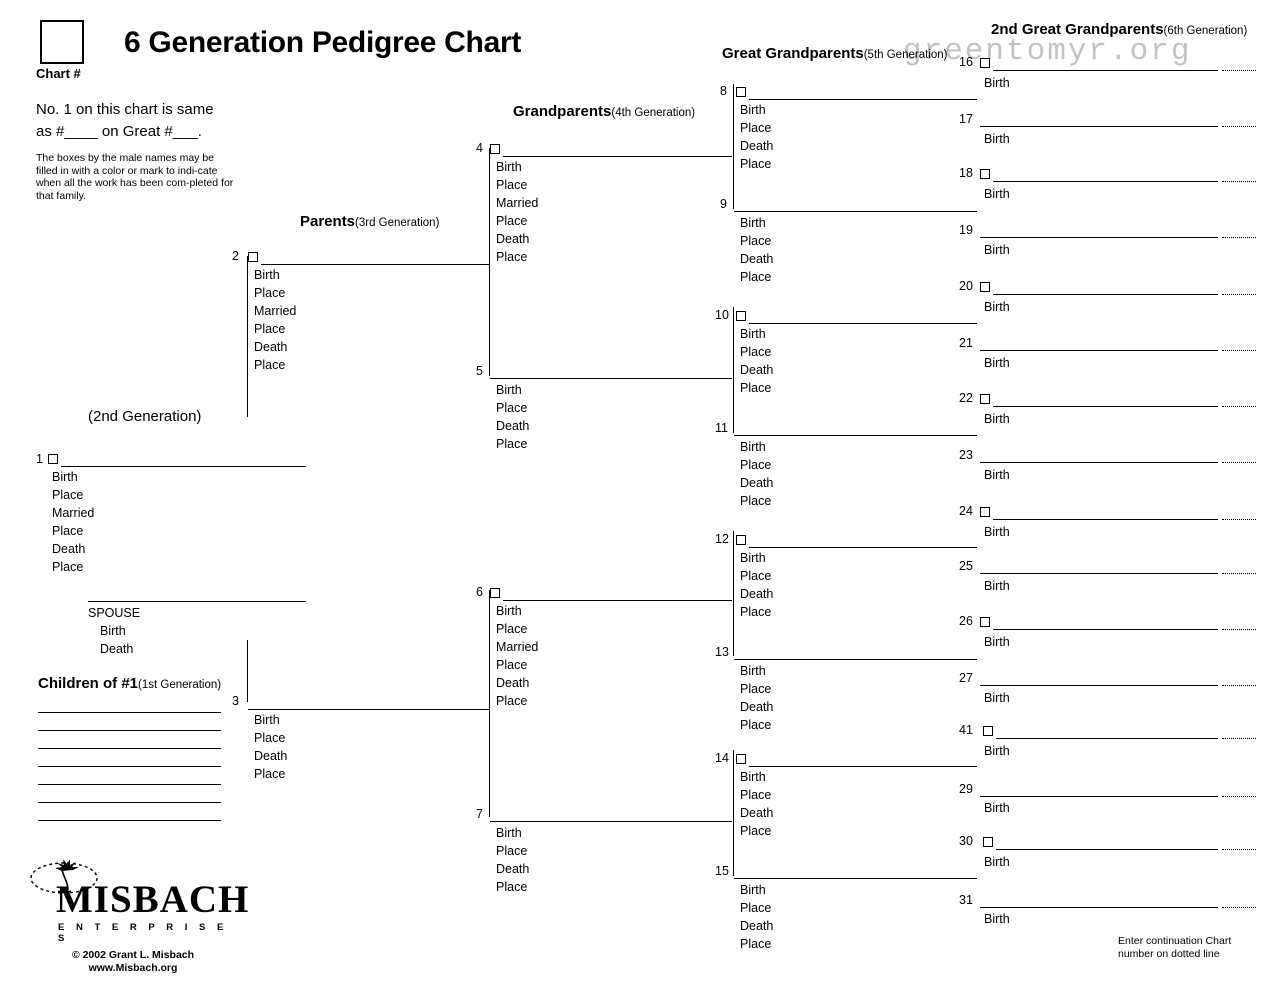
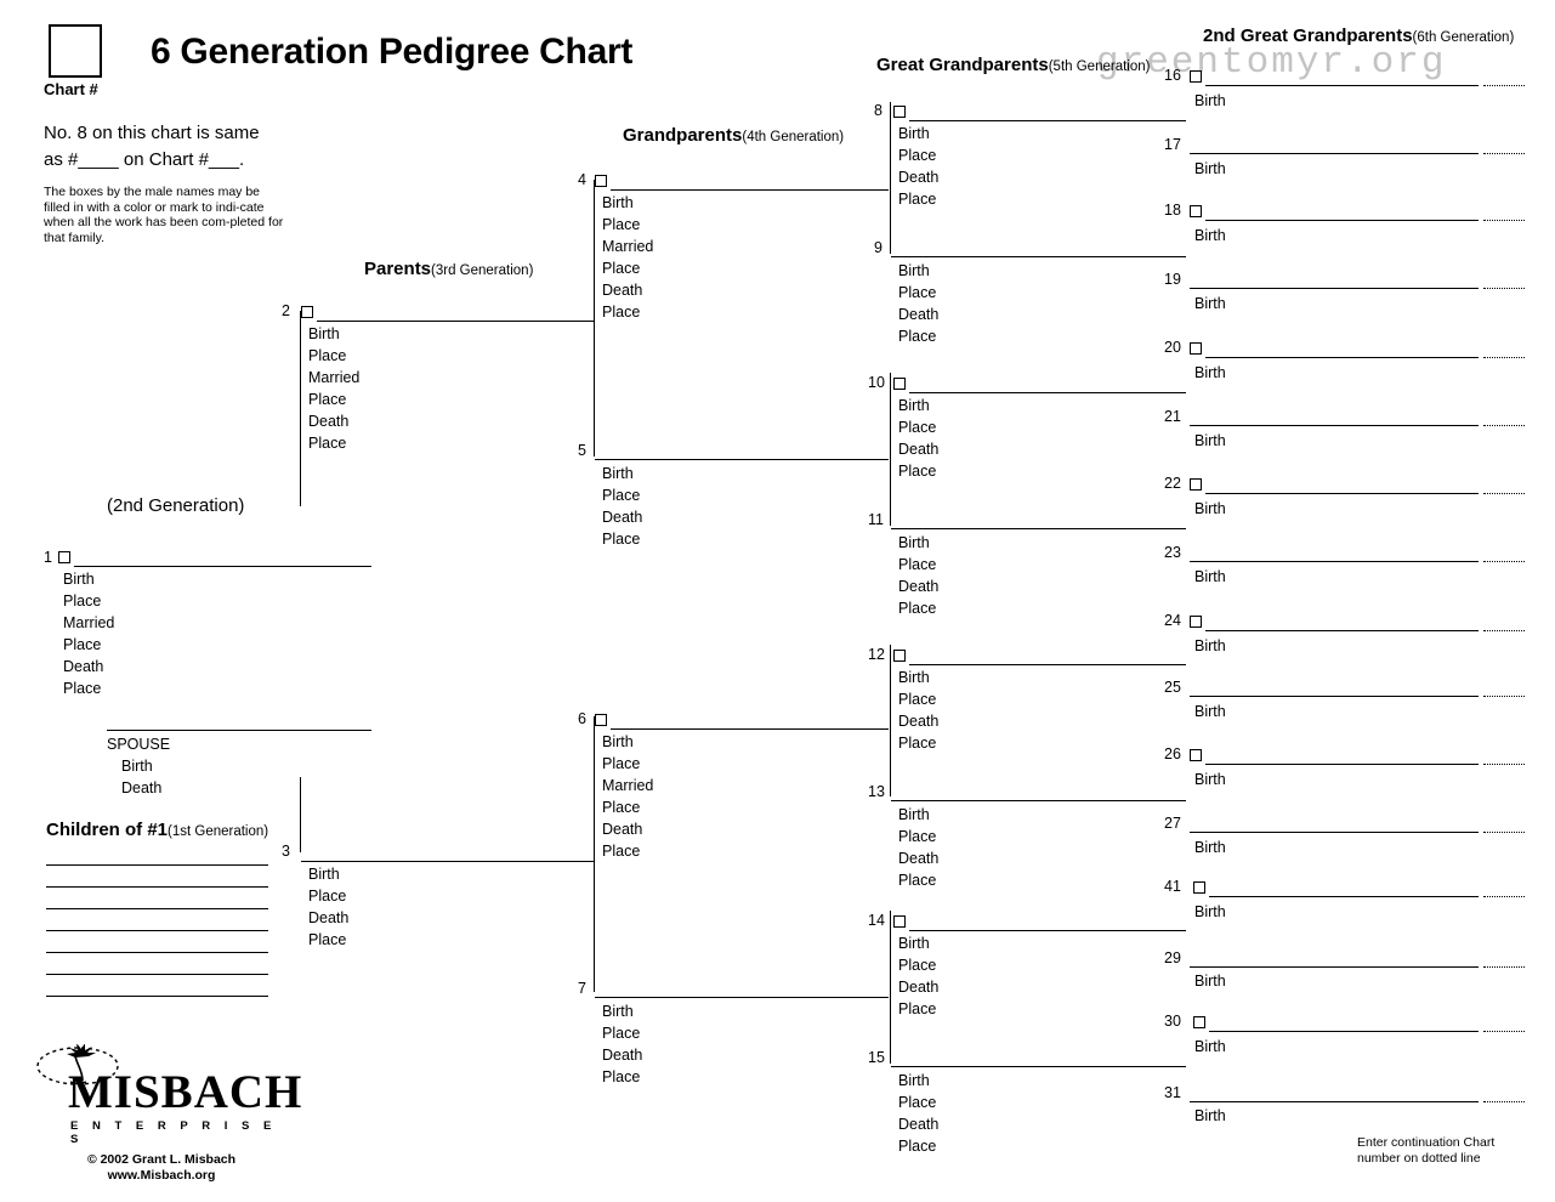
  greentomyr.org
  Chart #
  6 Generation Pedigree Chart
- No. 1 on this chart is same
+ No. 8 on this chart is same
- as #____ on Great #___.
+ as #____ on Chart #___.
  The boxes by the male names may be filled in with a color or mark to indi-cate when all the work has been com-pleted for that family.
  Parents(3rd Generation)
  Grandparents(4th Generation)
  Great Grandparents(5th Generation)
  2nd Great Grandparents(6th Generation)
  (2nd Generation)
  Children of #1(1st Generation)
  1
  Birth
  Place
  Married
  Place
  Death
  Place
  SPOUSE
  Birth
  Death
  2
  Birth
  Place
  Married
  Place
  Death
  Place
  3
  Birth
  Place
  Death
  Place
  4
  Birth
  Place
  Married
  Place
  Death
  Place
  5
  Birth
  Place
  Death
  Place
  6
  Birth
  Place
  Married
  Place
  Death
  Place
  7
  Birth
  Place
  Death
  Place
  8
  Birth
  Place
  Death
  Place
  9
  Birth
  Place
  Death
  Place
  10
  Birth
  Place
  Death
  Place
  11
  Birth
  Place
  Death
  Place
  12
  Birth
  Place
  Death
  Place
  13
  Birth
  Place
  Death
  Place
  14
  Birth
  Place
  Death
  Place
  15
  Birth
  Place
  Death
  Place
  16
  Birth
  17
  Birth
  18
  Birth
  19
  Birth
  20
  Birth
  21
  Birth
  22
  Birth
  23
  Birth
  24
  Birth
  25
  Birth
  26
  Birth
  27
  Birth
  41
  Birth
  29
  Birth
  30
  Birth
  31
  Birth
  Enter continuation Chart
  number on dotted line
  MISBACH
  E N T E R P R I S E S
  © 2002 Grant L. Misbach
  www.Misbach.org
